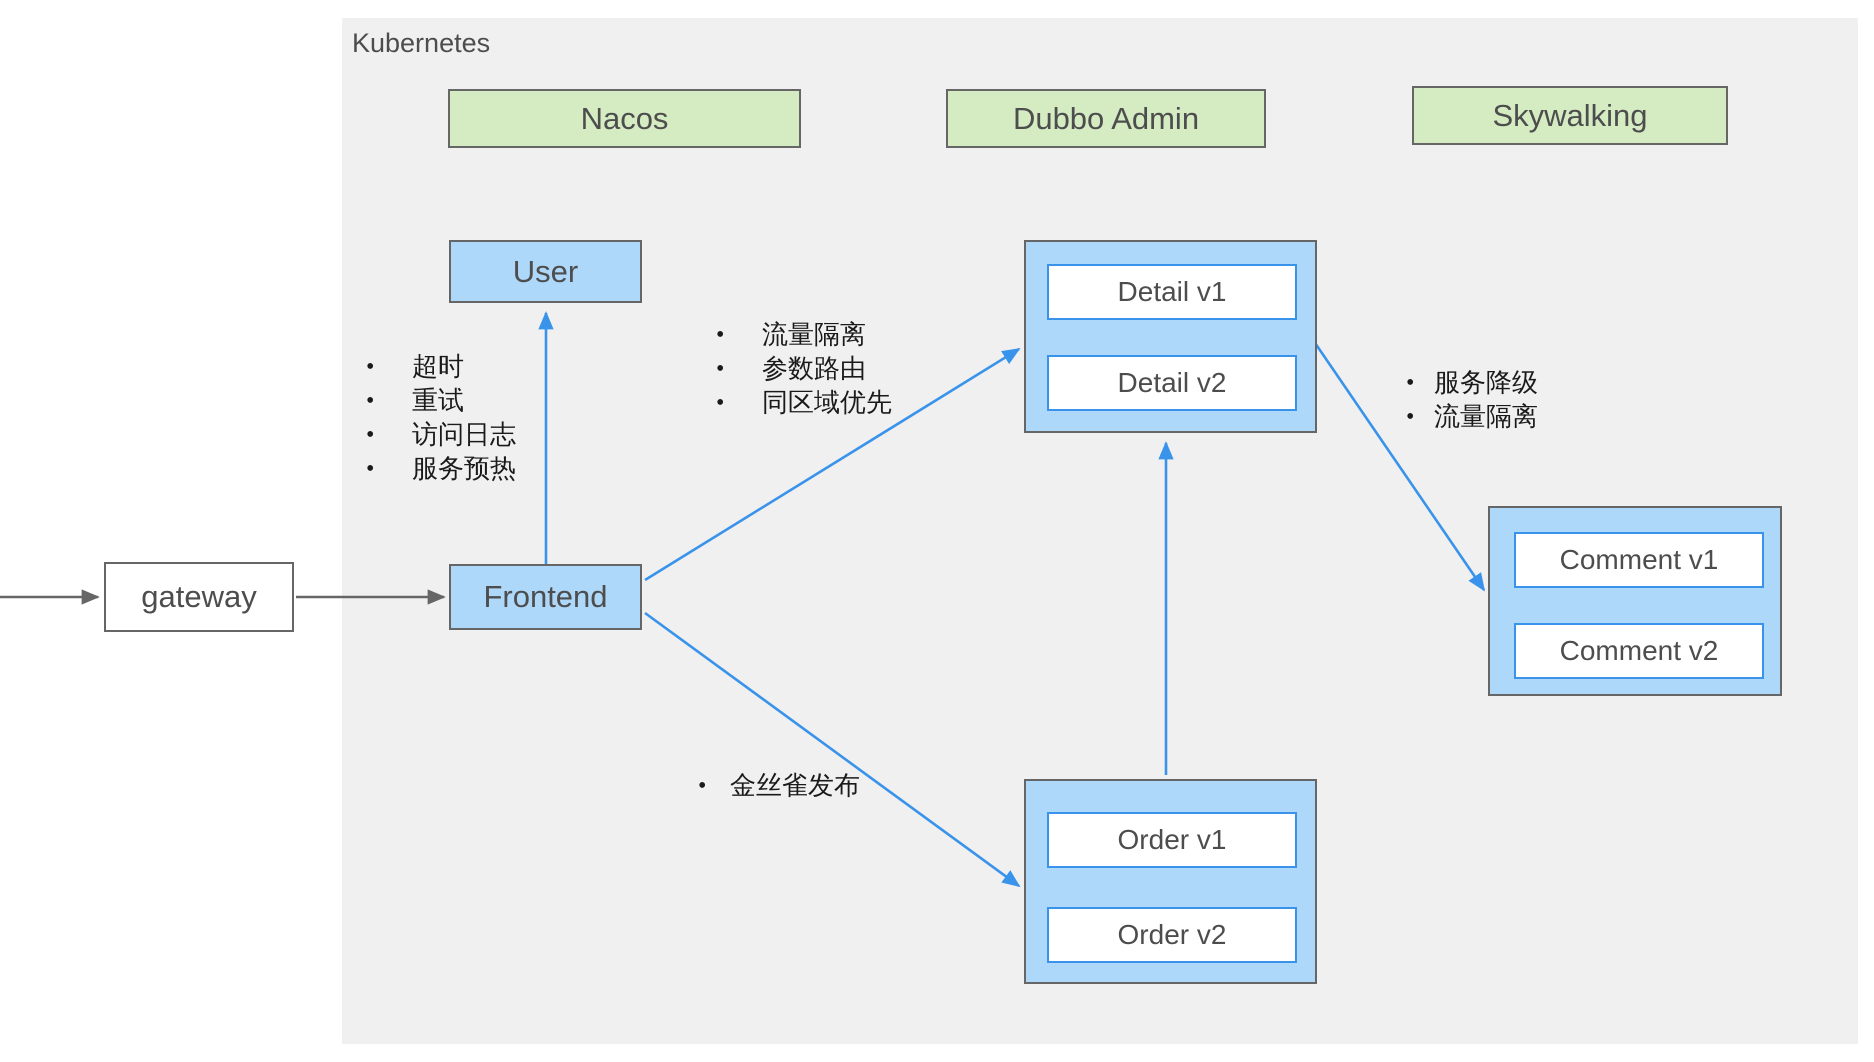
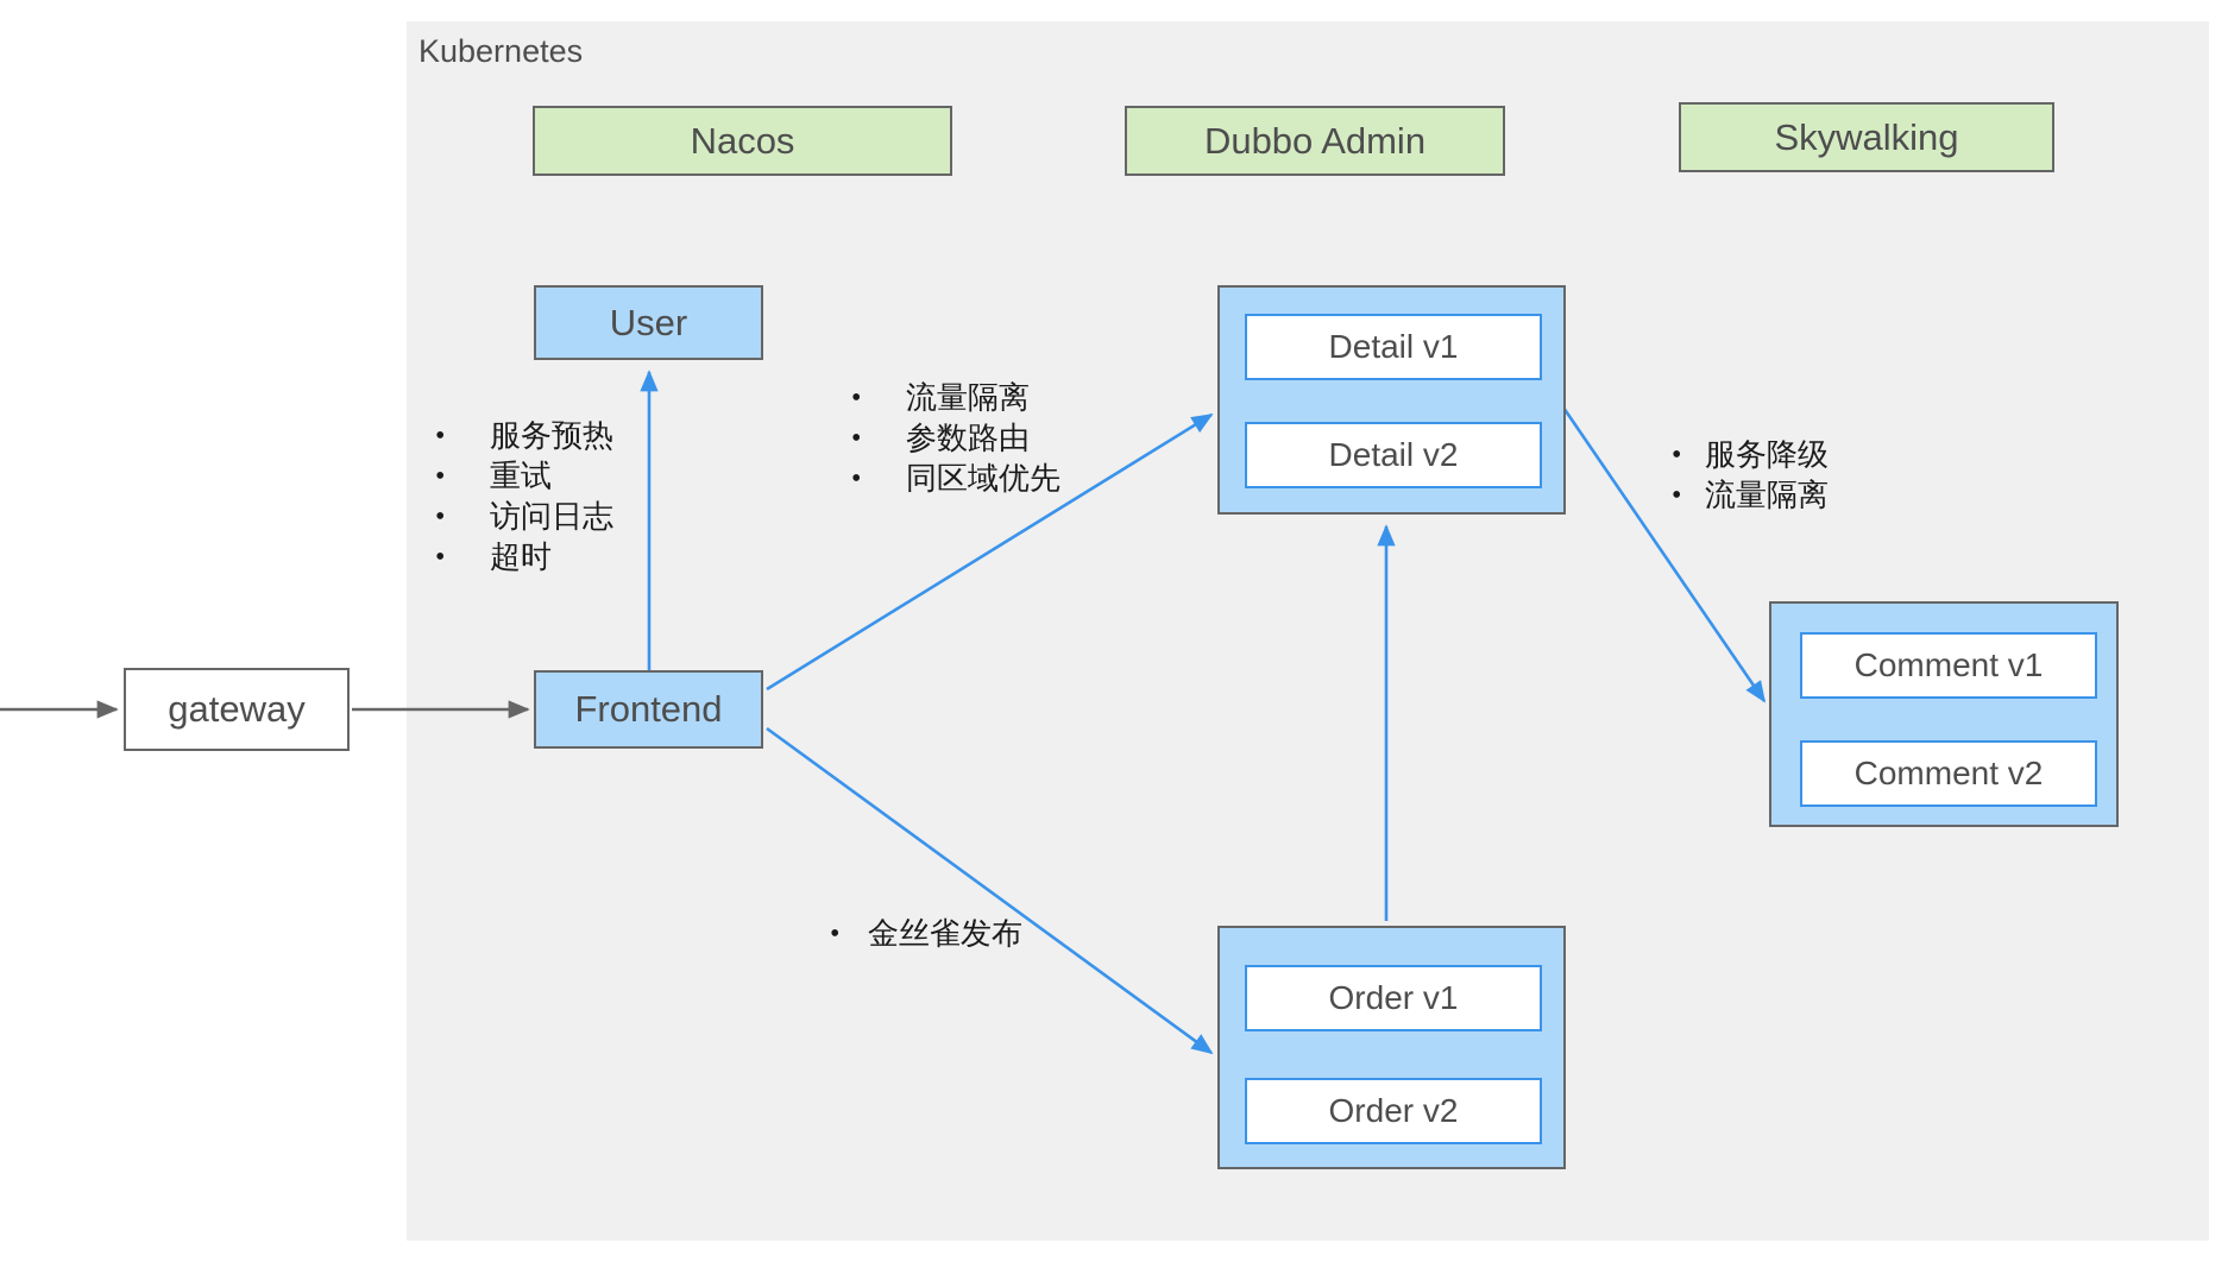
  Kubernetes
  Nacos
  Dubbo Admin
  Skywalking
  gateway
  Frontend
  User
  Detail v1
  Detail v2
  Order v1
  Order v2
  Comment v1
  Comment v2
- 超时
+ 服务预热
  重试
  访问日志
- 服务预热
+ 超时
  流量隔离
  参数路由
  同区域优先
  服务降级
  流量隔离
  金丝雀发布
